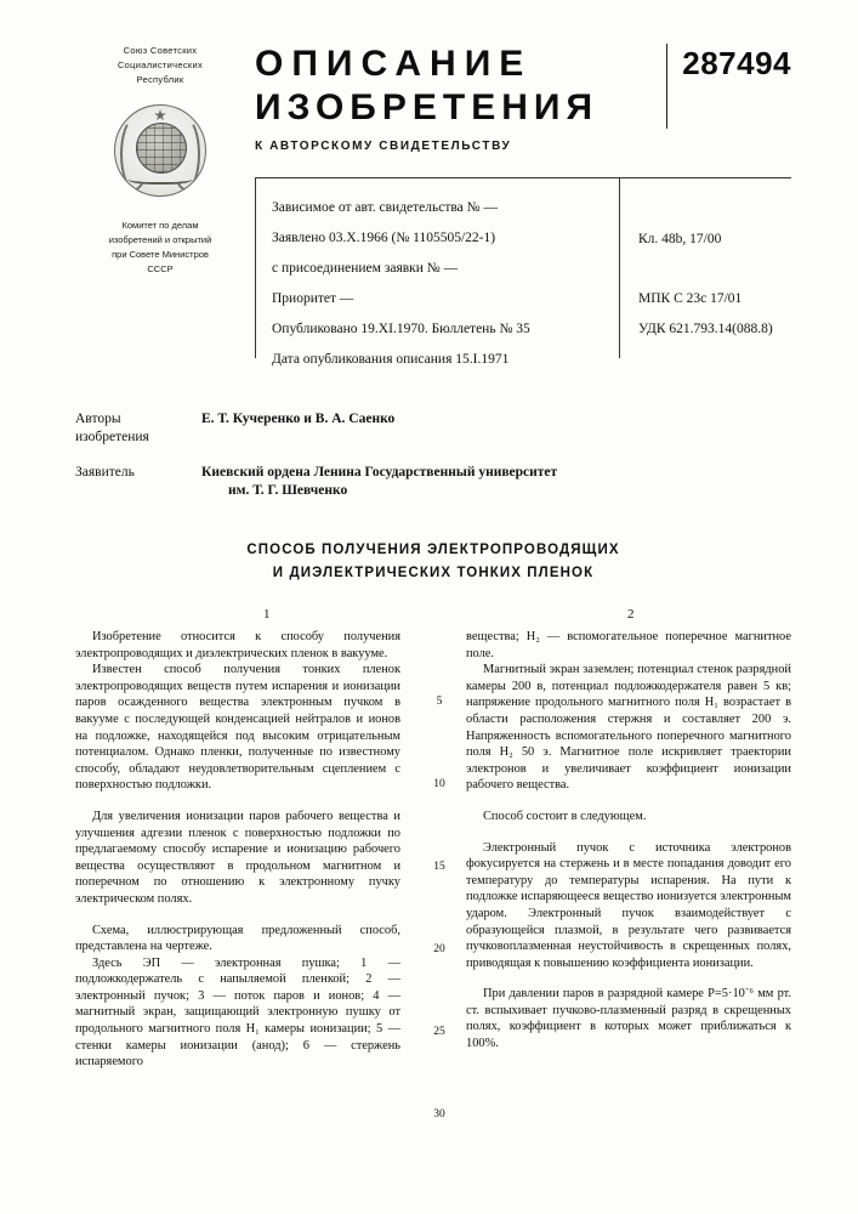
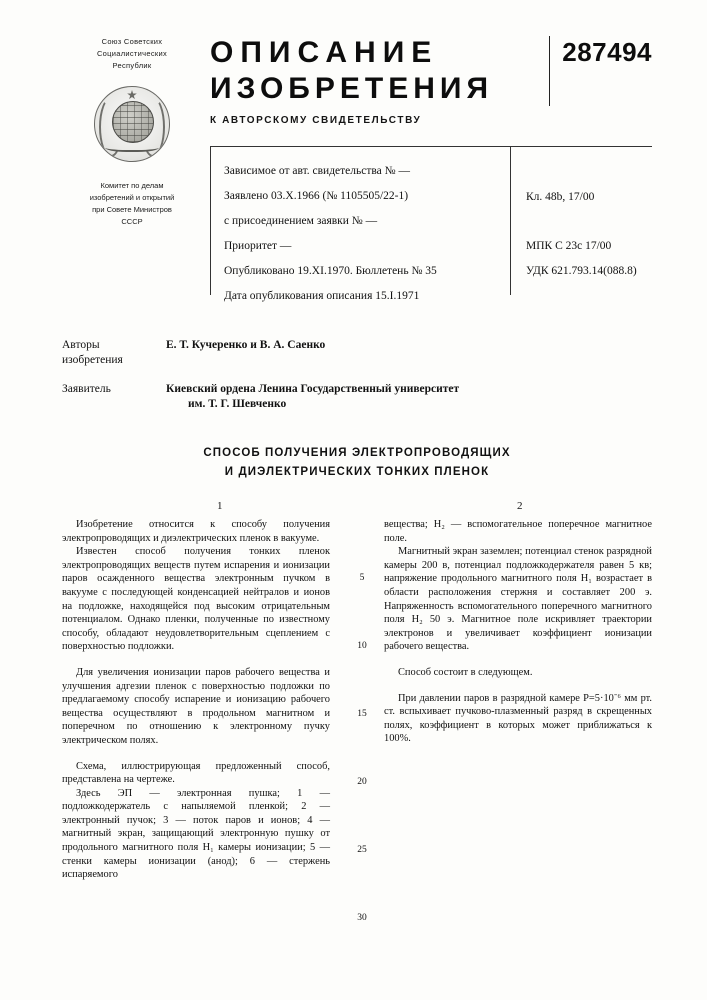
  Союз Советских
  Социалистических
  Республик
  Комитет по делам
  изобретений и открытий
  при Совете Министров
  СССР
  ОПИСАНИЕ
  ИЗОБРЕТЕНИЯ
  287494
  К АВТОРСКОМУ СВИДЕТЕЛЬСТВУ
  Зависимое от авт. свидетельства № —
  Заявлено 03.X.1966 (№ 1105505/22-1)
  с присоединением заявки № —
  Приоритет —
  Опубликовано 19.XI.1970. Бюллетень № 35
  Дата опубликования описания 15.I.1971
  Кл. 48b, 17/00
- МПК С 23с 17/01
+ МПК С 23с 17/00
  УДК 621.793.14(088.8)
  Авторы
  изобретения
  Е. Т. Кучеренко и В. А. Саенко
  Заявитель
  Киевский ордена Ленина Государственный университет
  им. Т. Г. Шевченко
  СПОСОБ ПОЛУЧЕНИЯ ЭЛЕКТРОПРОВОДЯЩИХ
  И ДИЭЛЕКТРИЧЕСКИХ ТОНКИХ ПЛЕНОК
  1
  2
  Изобретение относится к способу получения электропроводящих и диэлектрических пленок в вакууме.
  Известен способ получения тонких пленок электропроводящих веществ путем испарения и ионизации паров осажденного вещества электронным пучком в вакууме с последующей конденсацией нейтралов и ионов на подложке, находящейся под высоким отрицательным потенциалом. Однако пленки, полученные по известному способу, обладают неудовлетворительным сцеплением с поверхностью подложки.
  Для увеличения ионизации паров рабочего вещества и улучшения адгезии пленок с поверхностью подложки по предлагаемому способу испарение и ионизацию рабочего вещества осуществляют в продольном магнитном и поперечном по отношению к электронному пучку электрическом полях.
  Схема, иллюстрирующая предложенный способ, представлена на чертеже.
  Здесь ЭП — электронная пушка; 1 — подложкодержатель с напыляемой пленкой; 2 — электронный пучок; 3 — поток паров и ионов; 4 — магнитный экран, защищающий электронную пушку от продольного магнитного поля H₁ камеры ионизации; 5 — стенки камеры ионизации (анод); 6 — стержень испаряемого
  5
  10
  15
  20
  25
  30
  вещества; H₂ — вспомогательное поперечное магнитное поле.
  Магнитный экран заземлен; потенциал стенок разрядной камеры 200 в, потенциал подложкодержателя равен 5 кв; напряжение продольного магнитного поля H₁ возрастает в области расположения стержня и составляет 200 э. Напряженность вспомогательного поперечного магнитного поля H₂ 50 э. Магнитное поле искривляет траектории электронов и увеличивает коэффициент ионизации рабочего вещества.
  Способ состоит в следующем.
- Электронный пучок с источника электронов фокусируется на стержень и в месте попадания доводит его температуру до температуры испарения. На пути к подложке испаряющееся вещество ионизуется электронным ударом. Электронный пучок взаимодействует с образующейся плазмой, в результате чего развивается пучковоплазменная неустойчивость в скрещенных полях, приводящая к повышению коэффициента ионизации.
  При давлении паров в разрядной камере P=5·10⁻⁶ мм рт. ст. вспыхивает пучково-плазменный разряд в скрещенных полях, коэффициент в которых может приближаться к 100%.
